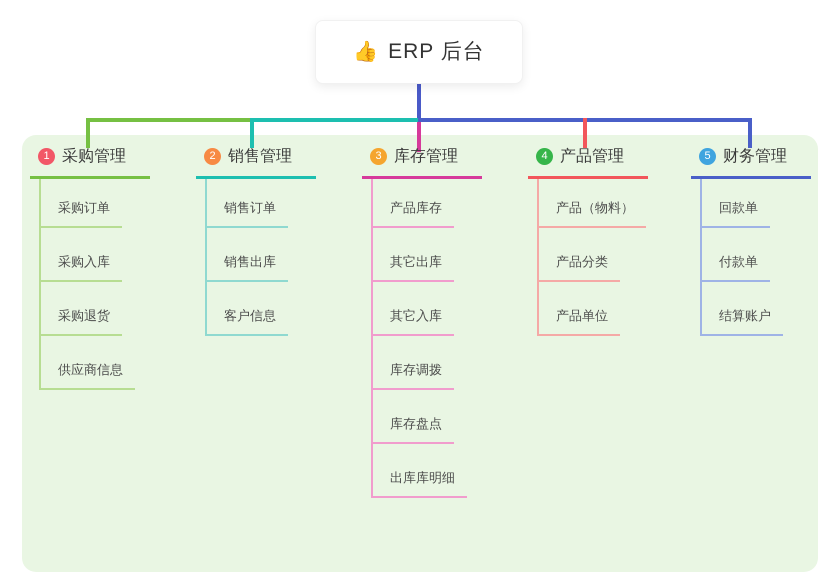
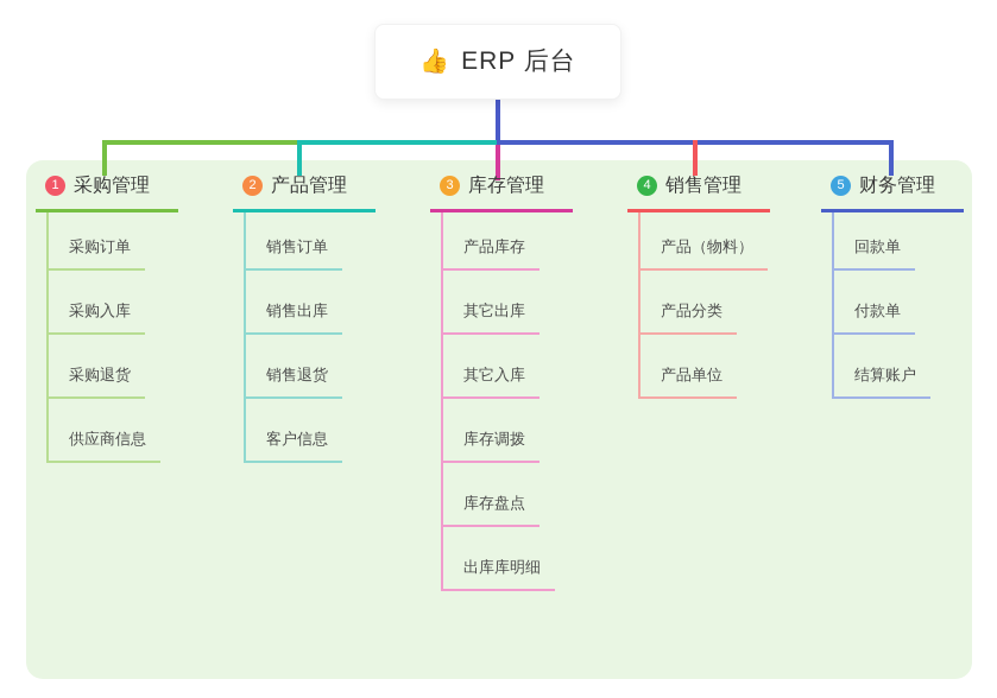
  👍
  ERP 后台
  1
  采购管理
  采购订单
  采购入库
  采购退货
  供应商信息
  2
- 销售管理
+ 产品管理
  销售订单
  销售出库
+ 销售退货
  客户信息
  3
  库存管理
  产品库存
  其它出库
  其它入库
  库存调拨
  库存盘点
  出库库明细
  4
- 产品管理
+ 销售管理
  产品（物料）
  产品分类
  产品单位
  5
  财务管理
  回款单
  付款单
  结算账户
